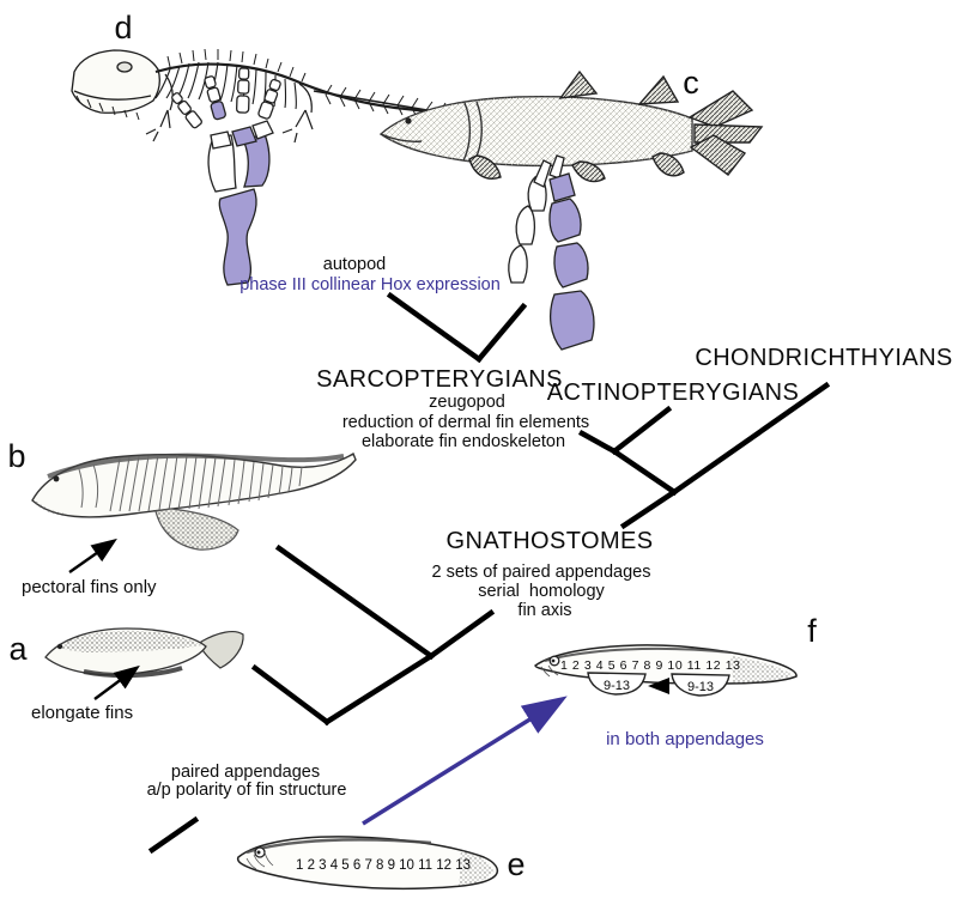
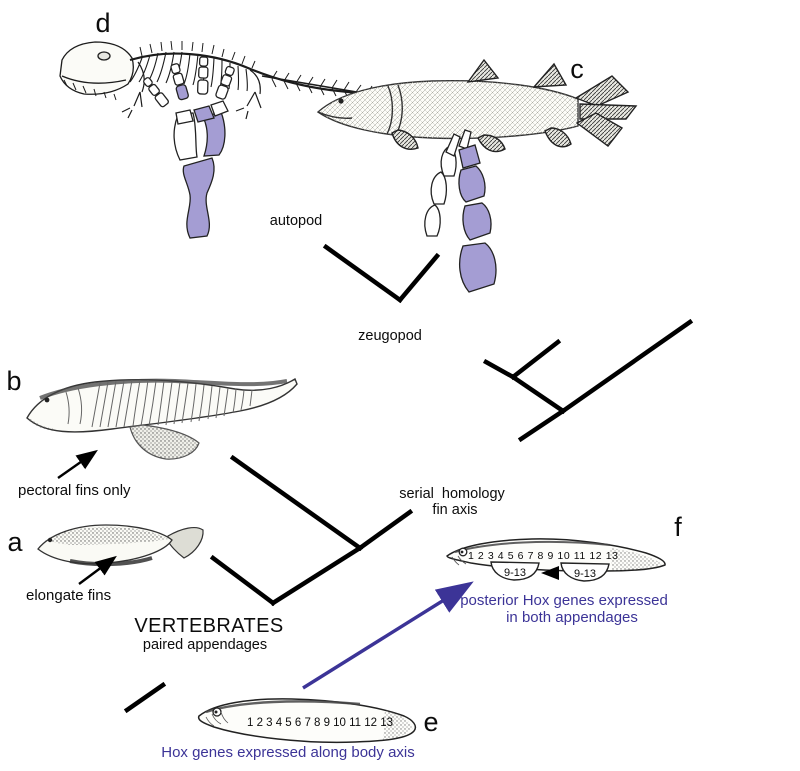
  1 2 3 4 5 6 7 8 9 10 11 12 13
  1 2 3 4 5 6 7 8 9 10 11 12 13
  9-13
  9-13
  d
  c
  b
  a
  e
  f
  autopod
- phase III collinear Hox expression
- SARCOPTERYGIANS
  zeugopod
- reduction of dermal fin elements
- elaborate fin endoskeleton
- ACTINOPTERYGIANS
- CHONDRICHTHYIANS
- GNATHOSTOMES
- 2 sets of paired appendages
  serial homology
  fin axis
+ VERTEBRATES
  paired appendages
- a/p polarity of fin structure
  pectoral fins only
  elongate fins
+ posterior Hox genes expressed
  in both appendages
+ Hox genes expressed along body axis
